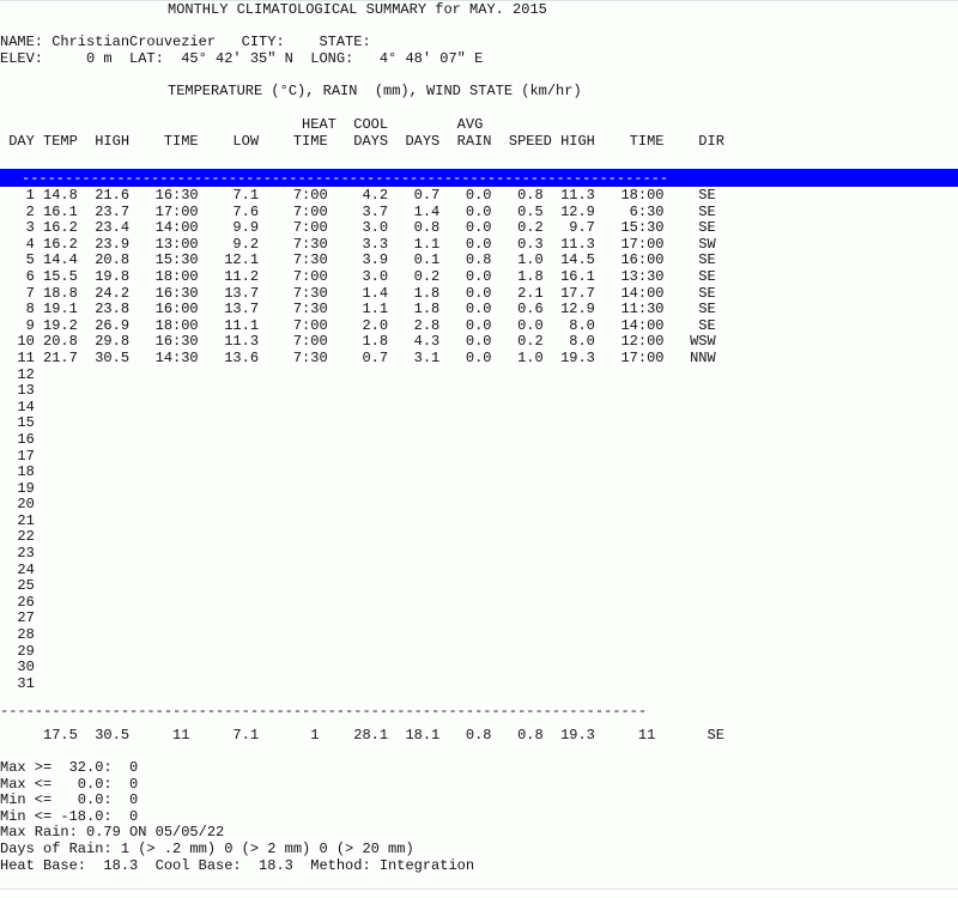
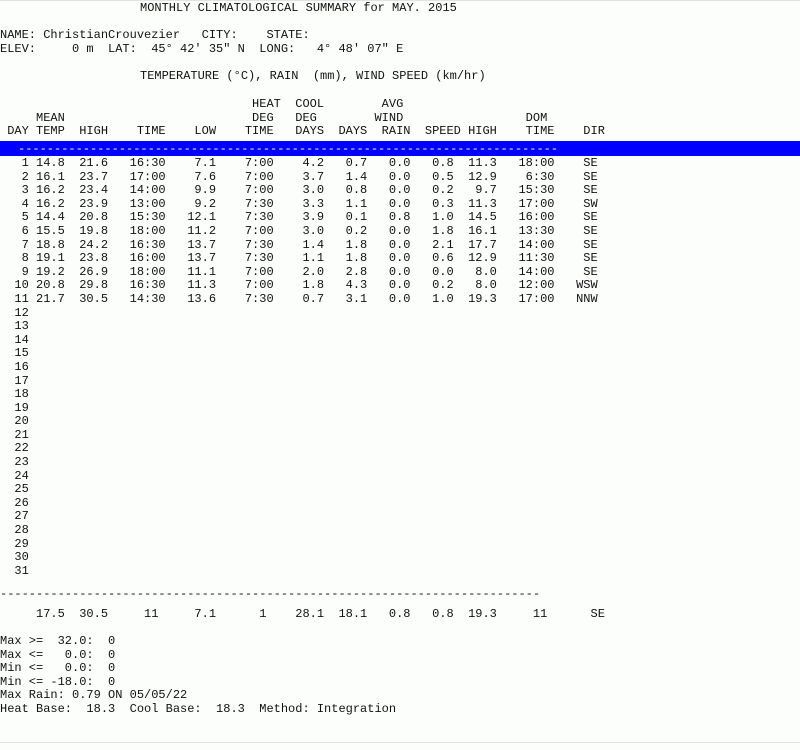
  MONTHLY CLIMATOLOGICAL SUMMARY for MAY. 2015
  NAME: ChristianCrouvezier CITY: STATE:
  ELEV: 0 m LAT: 45° 42' 35" N LONG: 4° 48' 07" E
- TEMPERATURE (°C), RAIN (mm), WIND STATE (km/hr)
+ TEMPERATURE (°C), RAIN (mm), WIND SPEED (km/hr)
  HEAT COOL AVG
+ MEAN DEG DEG WIND DOM
  DAY TEMP HIGH TIME LOW TIME DAYS DAYS RAIN SPEED HIGH TIME DIR
  ---------------------------------------------------------------------------
  1 14.8 21.6 16:30 7.1 7:00 4.2 0.7 0.0 0.8 11.3 18:00 SE
  2 16.1 23.7 17:00 7.6 7:00 3.7 1.4 0.0 0.5 12.9 6:30 SE
  3 16.2 23.4 14:00 9.9 7:00 3.0 0.8 0.0 0.2 9.7 15:30 SE
  4 16.2 23.9 13:00 9.2 7:30 3.3 1.1 0.0 0.3 11.3 17:00 SW
  5 14.4 20.8 15:30 12.1 7:30 3.9 0.1 0.8 1.0 14.5 16:00 SE
  6 15.5 19.8 18:00 11.2 7:00 3.0 0.2 0.0 1.8 16.1 13:30 SE
  7 18.8 24.2 16:30 13.7 7:30 1.4 1.8 0.0 2.1 17.7 14:00 SE
  8 19.1 23.8 16:00 13.7 7:30 1.1 1.8 0.0 0.6 12.9 11:30 SE
  9 19.2 26.9 18:00 11.1 7:00 2.0 2.8 0.0 0.0 8.0 14:00 SE
  10 20.8 29.8 16:30 11.3 7:00 1.8 4.3 0.0 0.2 8.0 12:00 WSW
  11 21.7 30.5 14:30 13.6 7:30 0.7 3.1 0.0 1.0 19.3 17:00 NNW
  12
  13
  14
  15
  16
  17
  18
  19
  20
  21
  22
  23
  24
  25
  26
  27
  28
  29
  30
  31
  ---------------------------------------------------------------------------
  17.5 30.5 11 7.1 1 28.1 18.1 0.8 0.8 19.3 11 SE
  Max >= 32.0: 0
  Max <= 0.0: 0
  Min <= 0.0: 0
  Min <= -18.0: 0
  Max Rain: 0.79 ON 05/05/22
- Days of Rain: 1 (> .2 mm) 0 (> 2 mm) 0 (> 20 mm)
  Heat Base: 18.3 Cool Base: 18.3 Method: Integration
